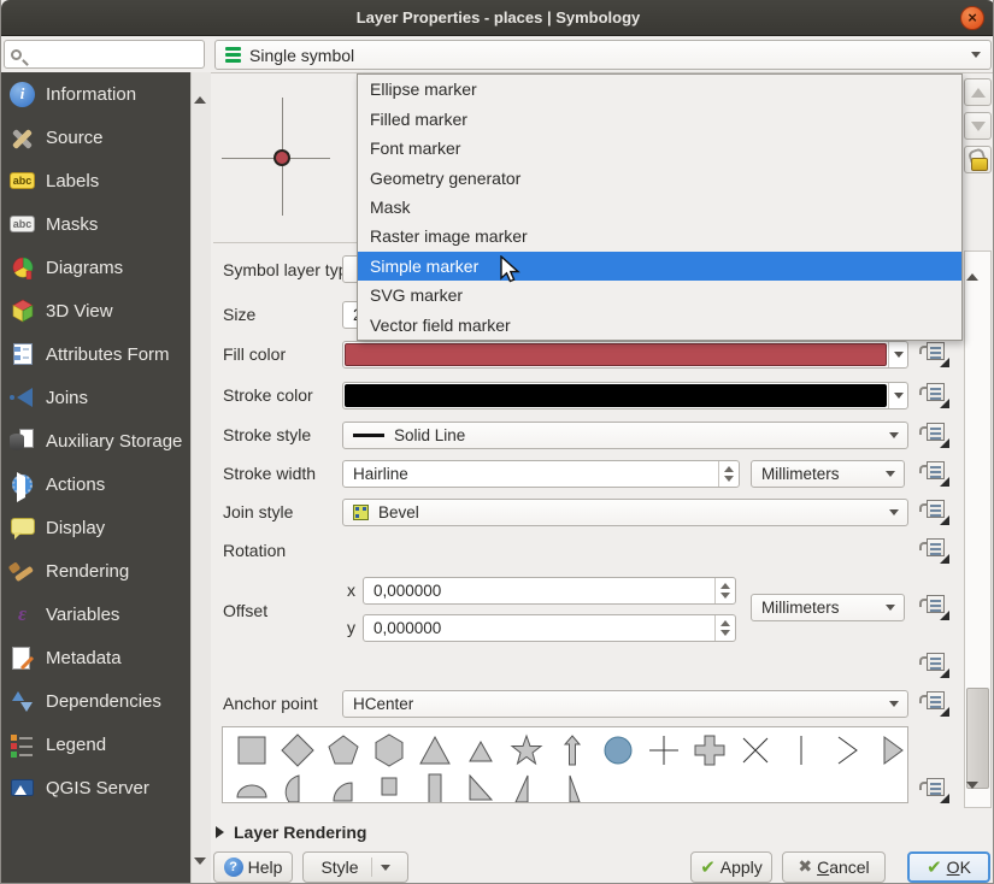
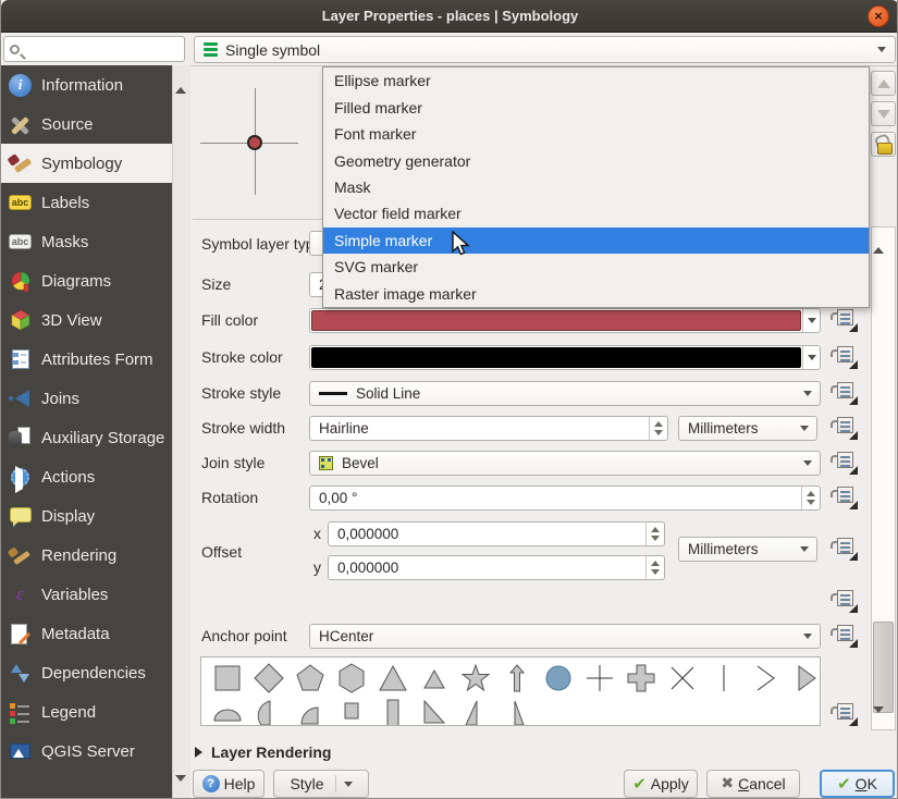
  Layer Properties - places | Symbology
  ×
  Single symbol
  i
  Information
  Source
+ Symbology
  abc
  Labels
  abc
  Masks
  Diagrams
  3D View
  Attributes Form
  Joins
  Auxiliary Storage
  Actions
  Display
  Rendering
  ε
  Variables
  Metadata
  Dependencies
  Legend
  QGIS Server
  Symbol layer ty
  Size
  Fill color
  Stroke color
  Stroke style
  Solid Line
  Stroke width
  Hairline
  Millimeters
  Join style
  Bevel
  Rotation
+ 0,00 °
  Offset
  x
  0,000000
  y
  0,000000
  Millimeters
  Anchor point
  HCenter
  Layer Rendering
  ?
  Help
  Style
  ✔
  Apply
  ✖
  Cancel
  ✔
  OK
  Ellipse marker
  Filled marker
  Font marker
  Geometry generator
  Mask
- Raster image marker
+ Vector field marker
  Simple marker
  SVG marker
- Vector field marker
+ Raster image marker
